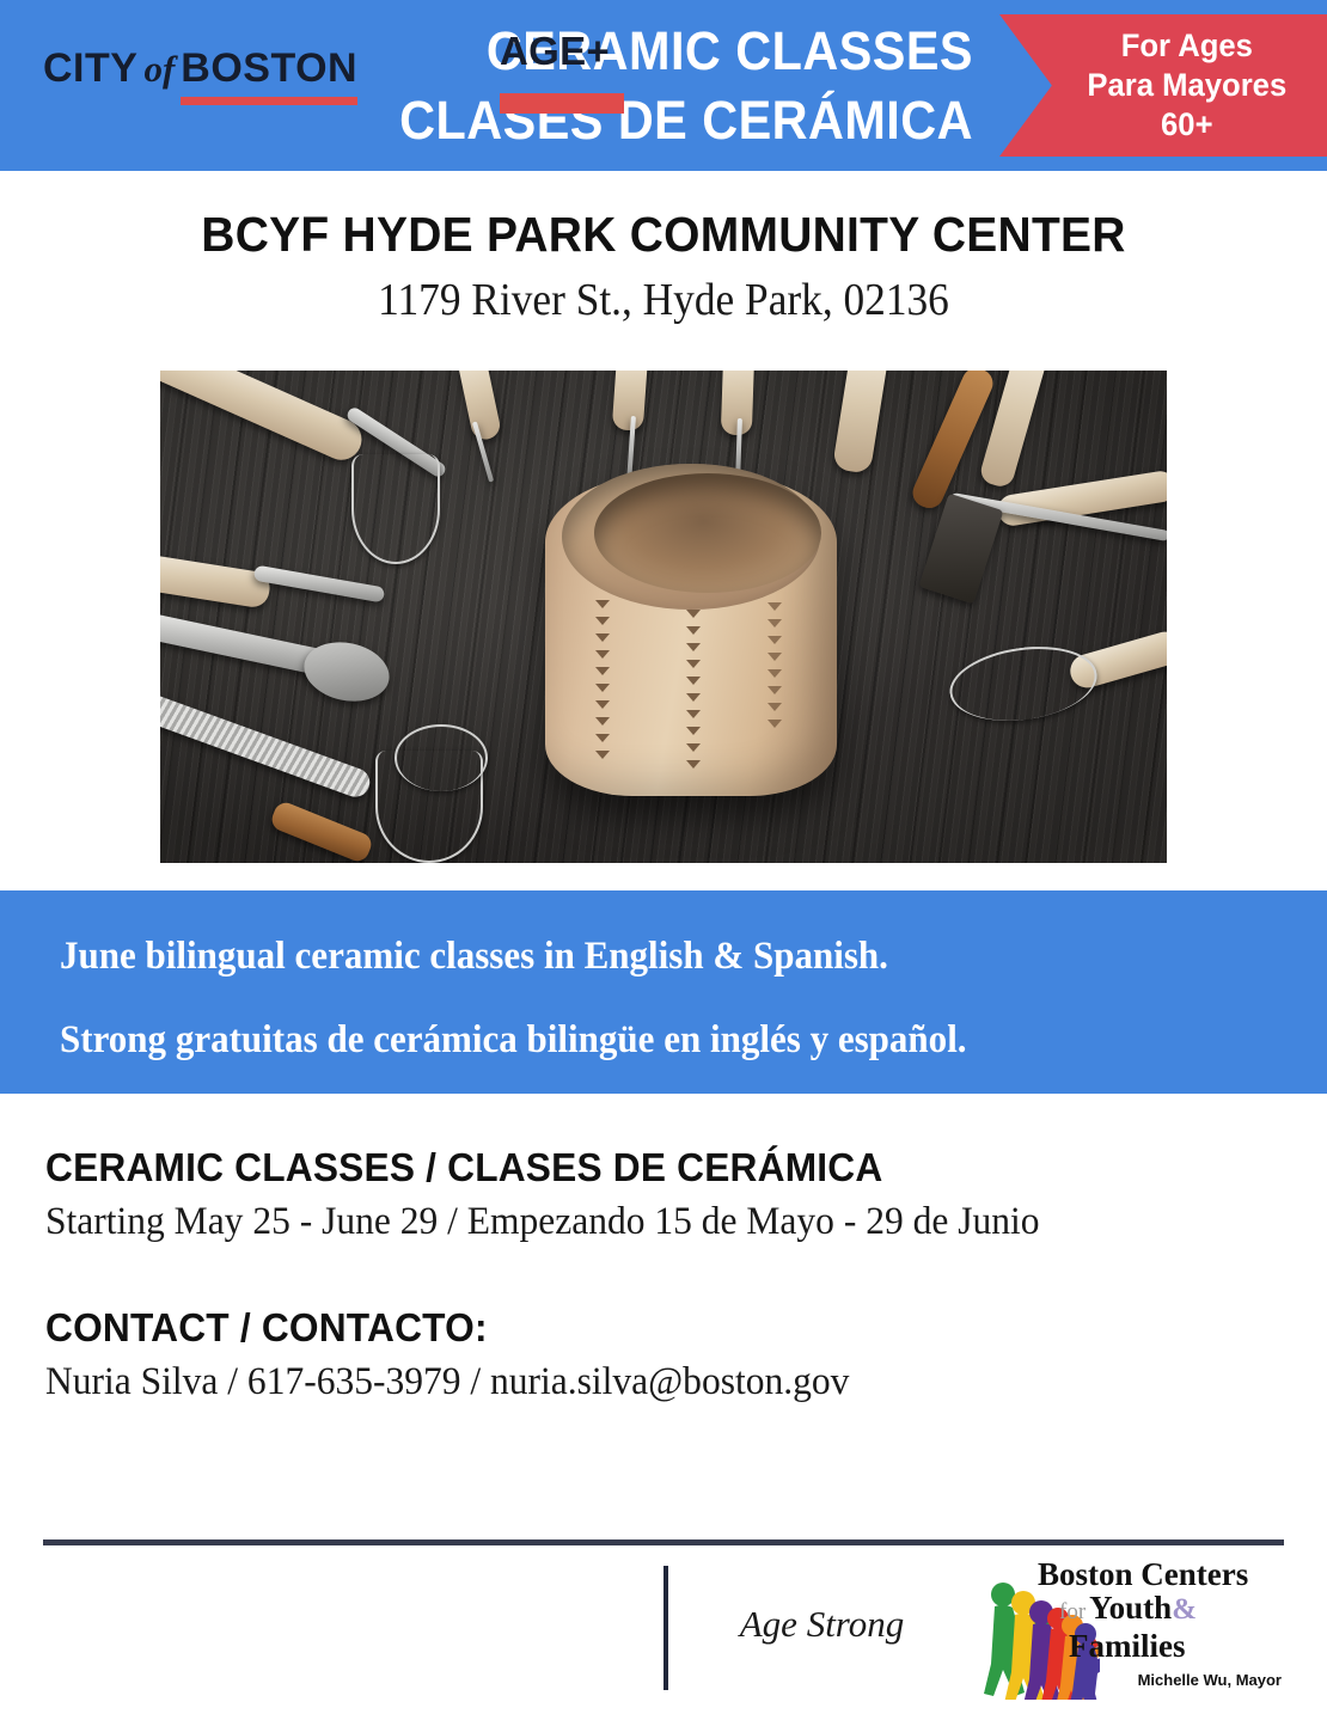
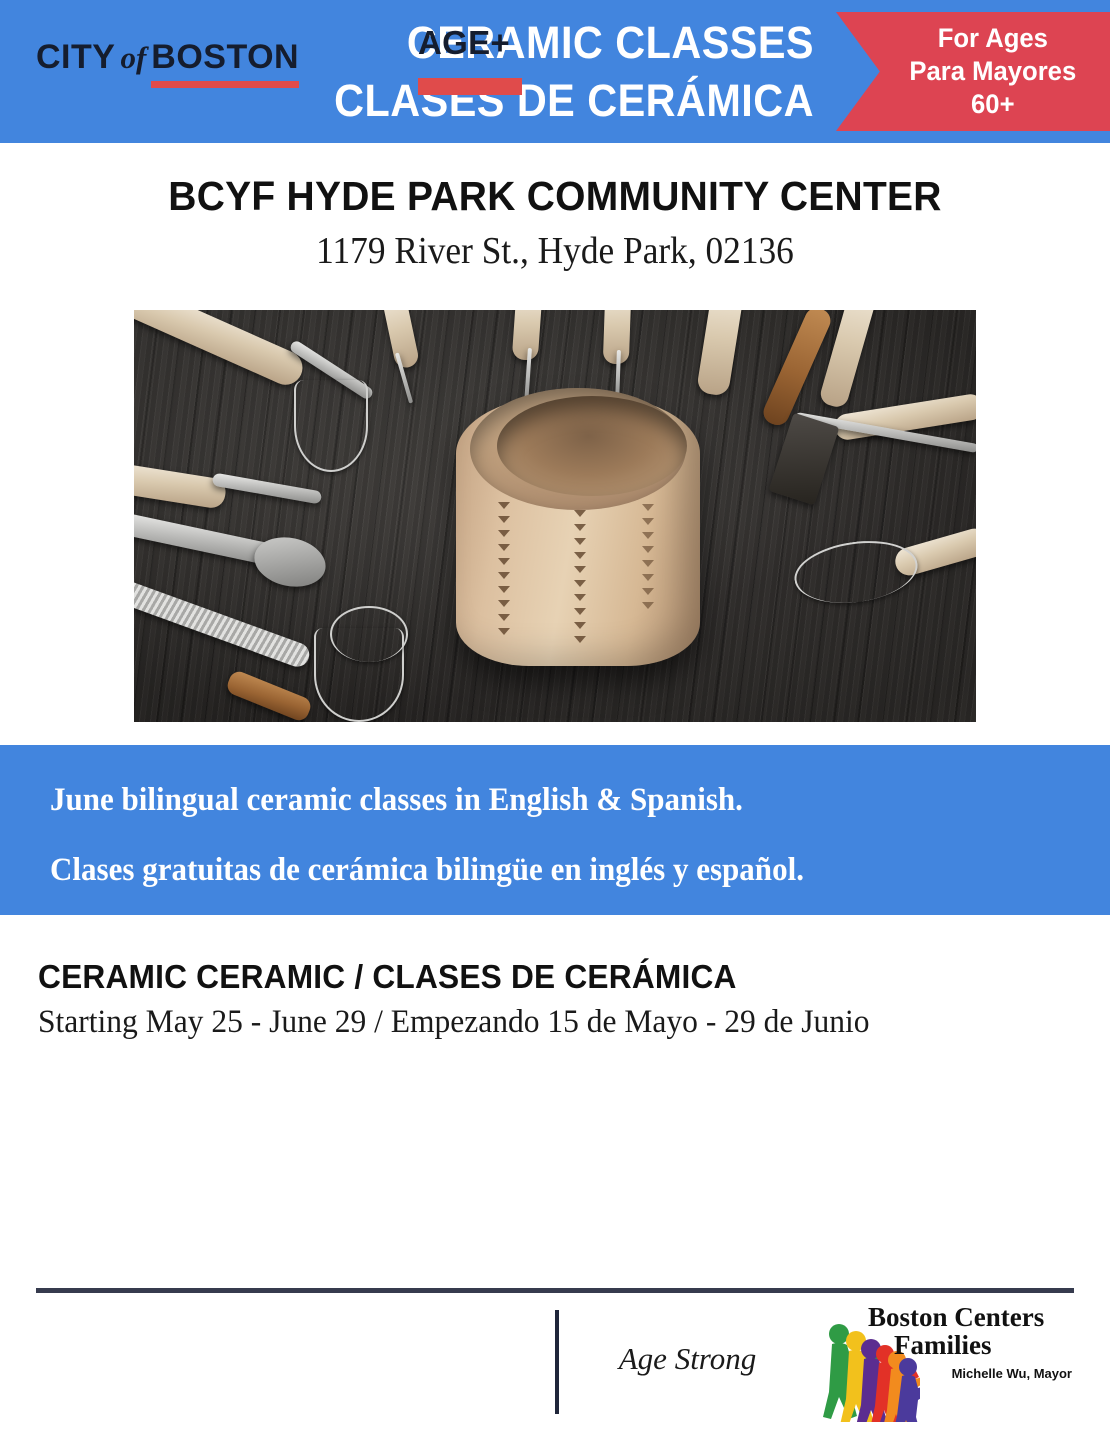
  CERAMIC CLASSES
  CLASES DE CERÁMICA
  For Ages
  Para Mayores
  60+
  BCYF HYDE PARK COMMUNITY CENTER
  1179 River St., Hyde Park, 02136
  June bilingual ceramic classes in English & Spanish.
- Strong gratuitas de cerámica bilingüe en inglés y español.
+ Clases gratuitas de cerámica bilingüe en inglés y español.
- CERAMIC CLASSES / CLASES DE CERÁMICA
+ CERAMIC CERAMIC / CLASES DE CERÁMICA
  Starting May 25 - June 29 / Empezando 15 de Mayo - 29 de Junio
- CONTACT / CONTACTO:
- Nuria Silva / 617-635-3979 / nuria.silva@boston.gov
  CITY of BOSTON
  AGE+
  Age Strong
  Boston Centers
- for Youth&
  Families
  Michelle Wu, Mayor
